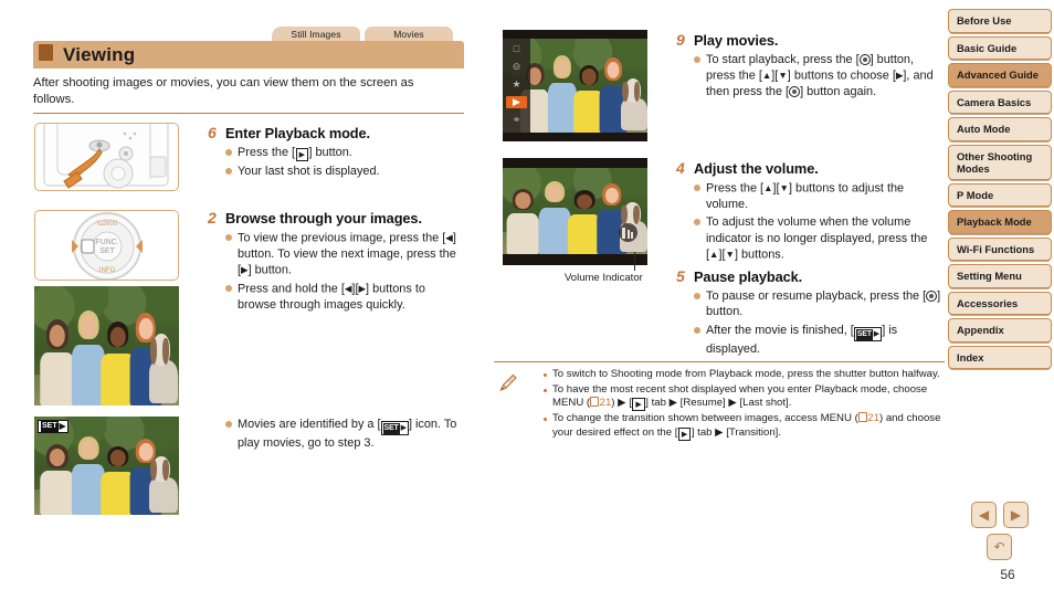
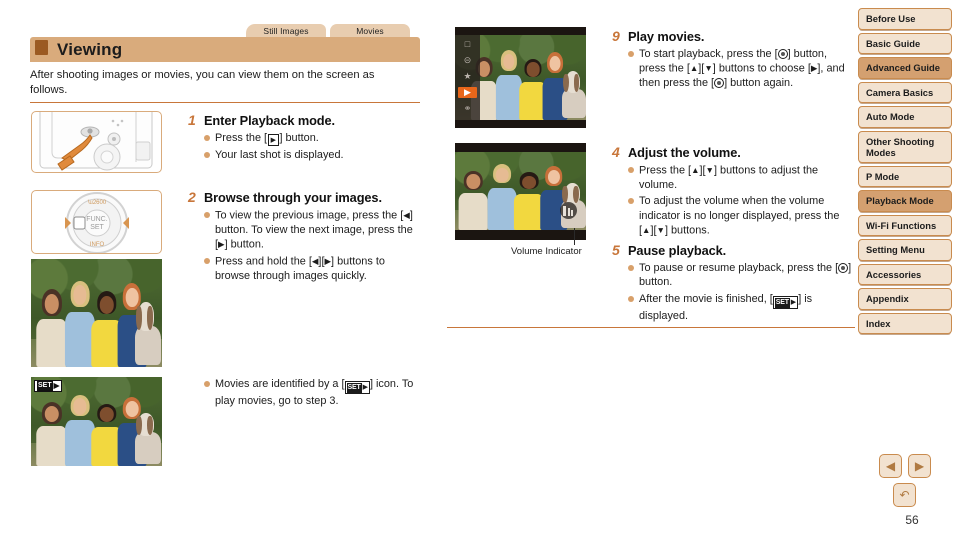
  Still Images
  Movies
  Viewing
  After shooting images or movies, you can view them on the screen as follows.
  ▶
- 6
+ 1
  Enter Playback mode.
  Press the [ ] button.
  Your last shot is displayed.
  2
  Browse through your images.
  To view the previous image, press the [◀] button. To view the next image, press the [▶] button.
  Press and hold the [◀][▶] buttons to browse through images quickly.
  Movies are identified by a [ ] icon. To play movies, go to step 3.
  □
  ⊝
  ★
  ▶
  ⚭
  Volume Indicator
  9
  Play movies.
  To start playback, press the [ ] button, press the [▲][▼] buttons to choose [▶], and then press the [ ] button again.
  4
  Adjust the volume.
  Press the [▲][▼] buttons to adjust the volume.
  To adjust the volume when the volume indicator is no longer displayed, press the [▲][▼] buttons.
  5
  Pause playback.
  To pause or resume playback, press the [ ] button.
  After the movie is finished, [ ] is displayed.
- To switch to Shooting mode from Playback mode, press the shutter button halfway.
- To have the most recent shot displayed when you enter Playback mode, choose MENU ( 21) ▶ [ ] tab ▶ [Resume] ▶ [Last shot].
- To change the transition shown between images, access MENU ( 21) and choose your desired effect on the [ ] tab ▶ [Transition].
  Before Use
  Basic Guide
  Advanced Guide
  Camera Basics
  Auto Mode
  Other Shooting Modes
  P Mode
  Playback Mode
  Wi-Fi Functions
  Setting Menu
  Accessories
  Appendix
  Index
  ◀
  ▶
  ↶
  56
